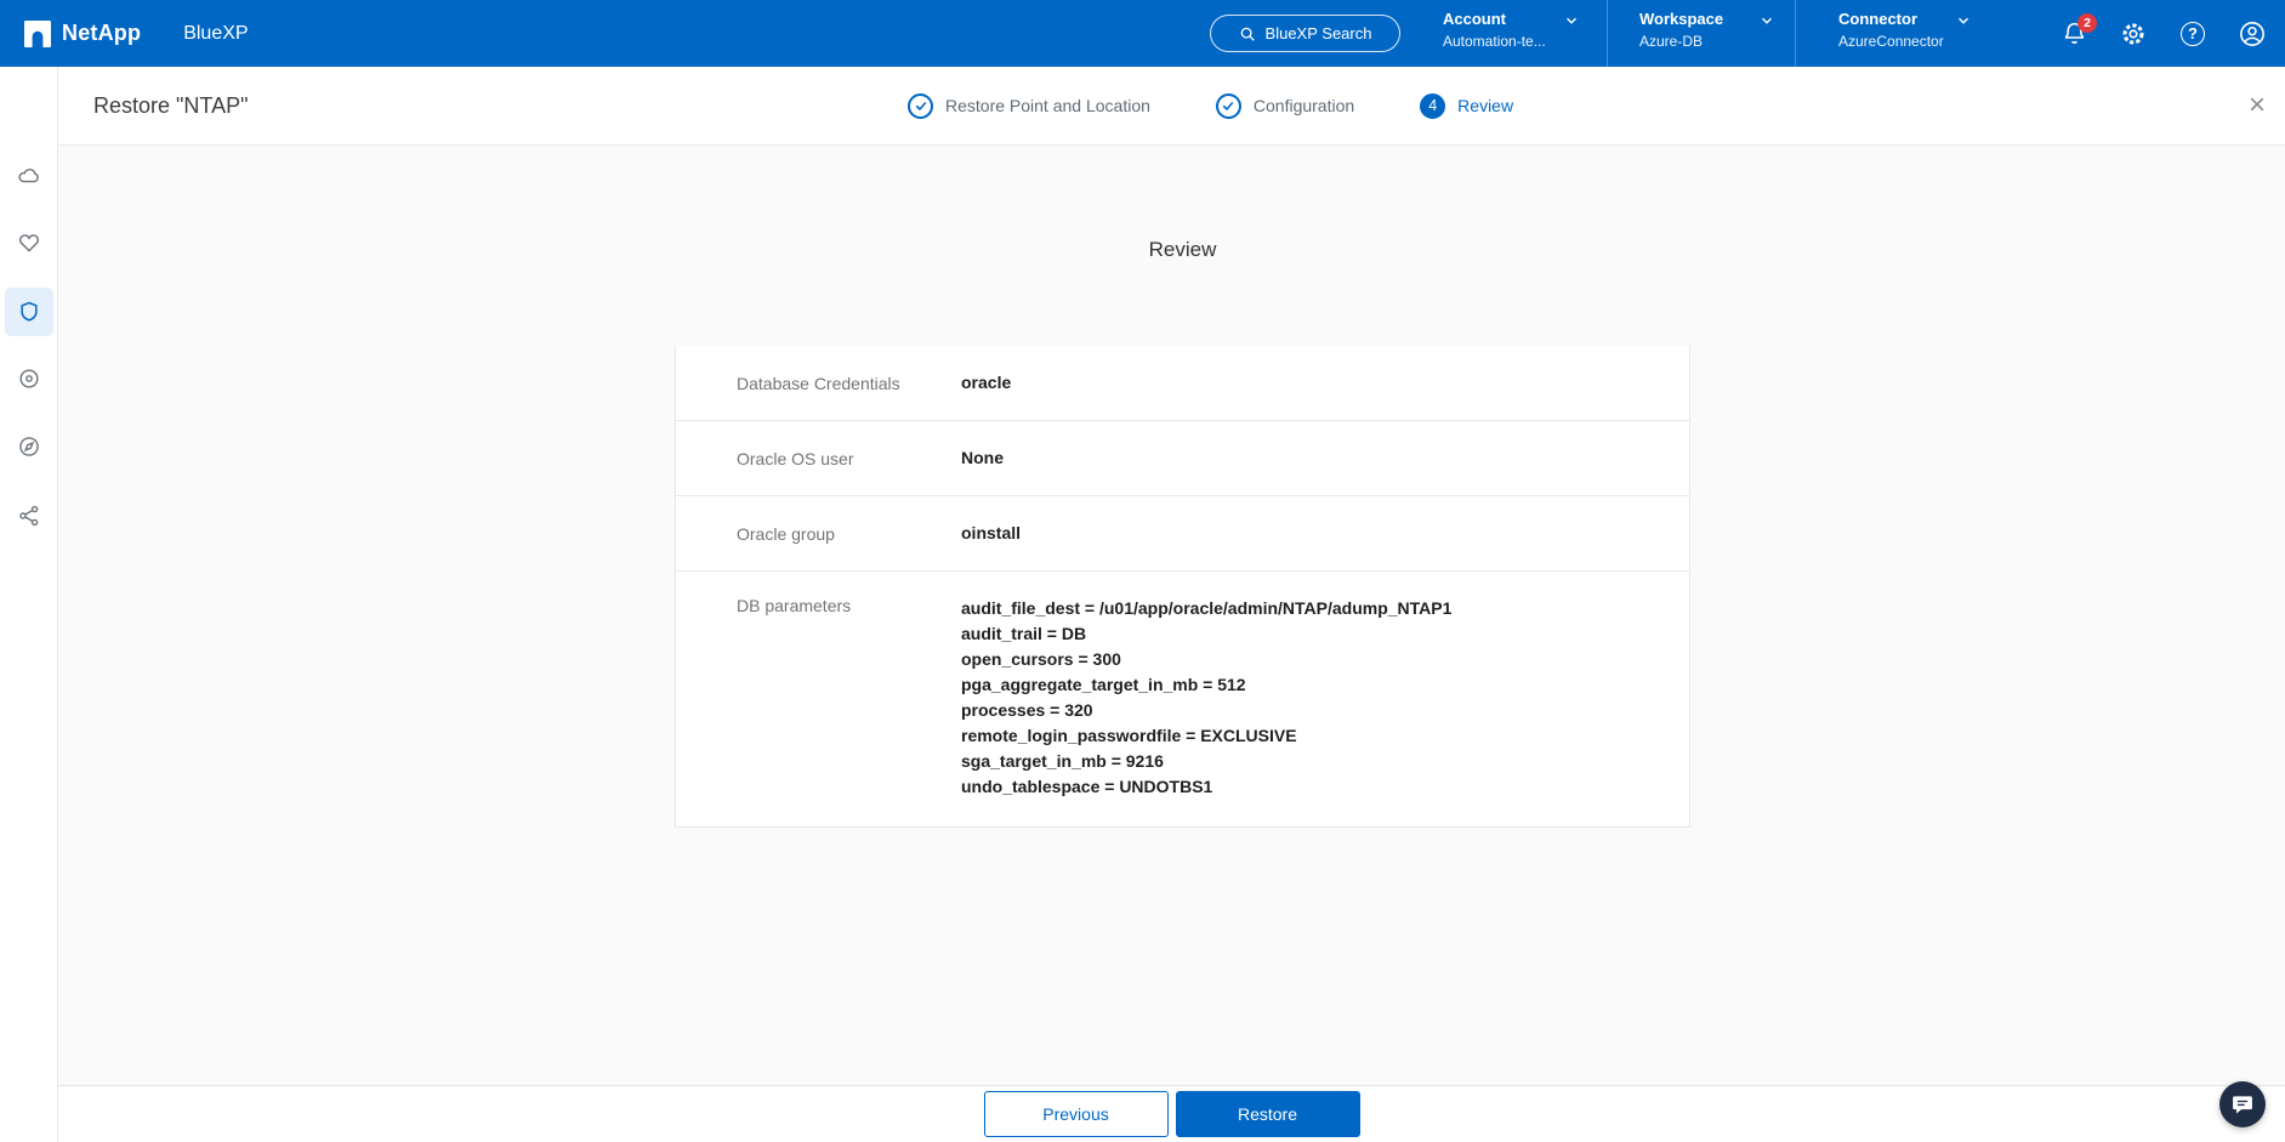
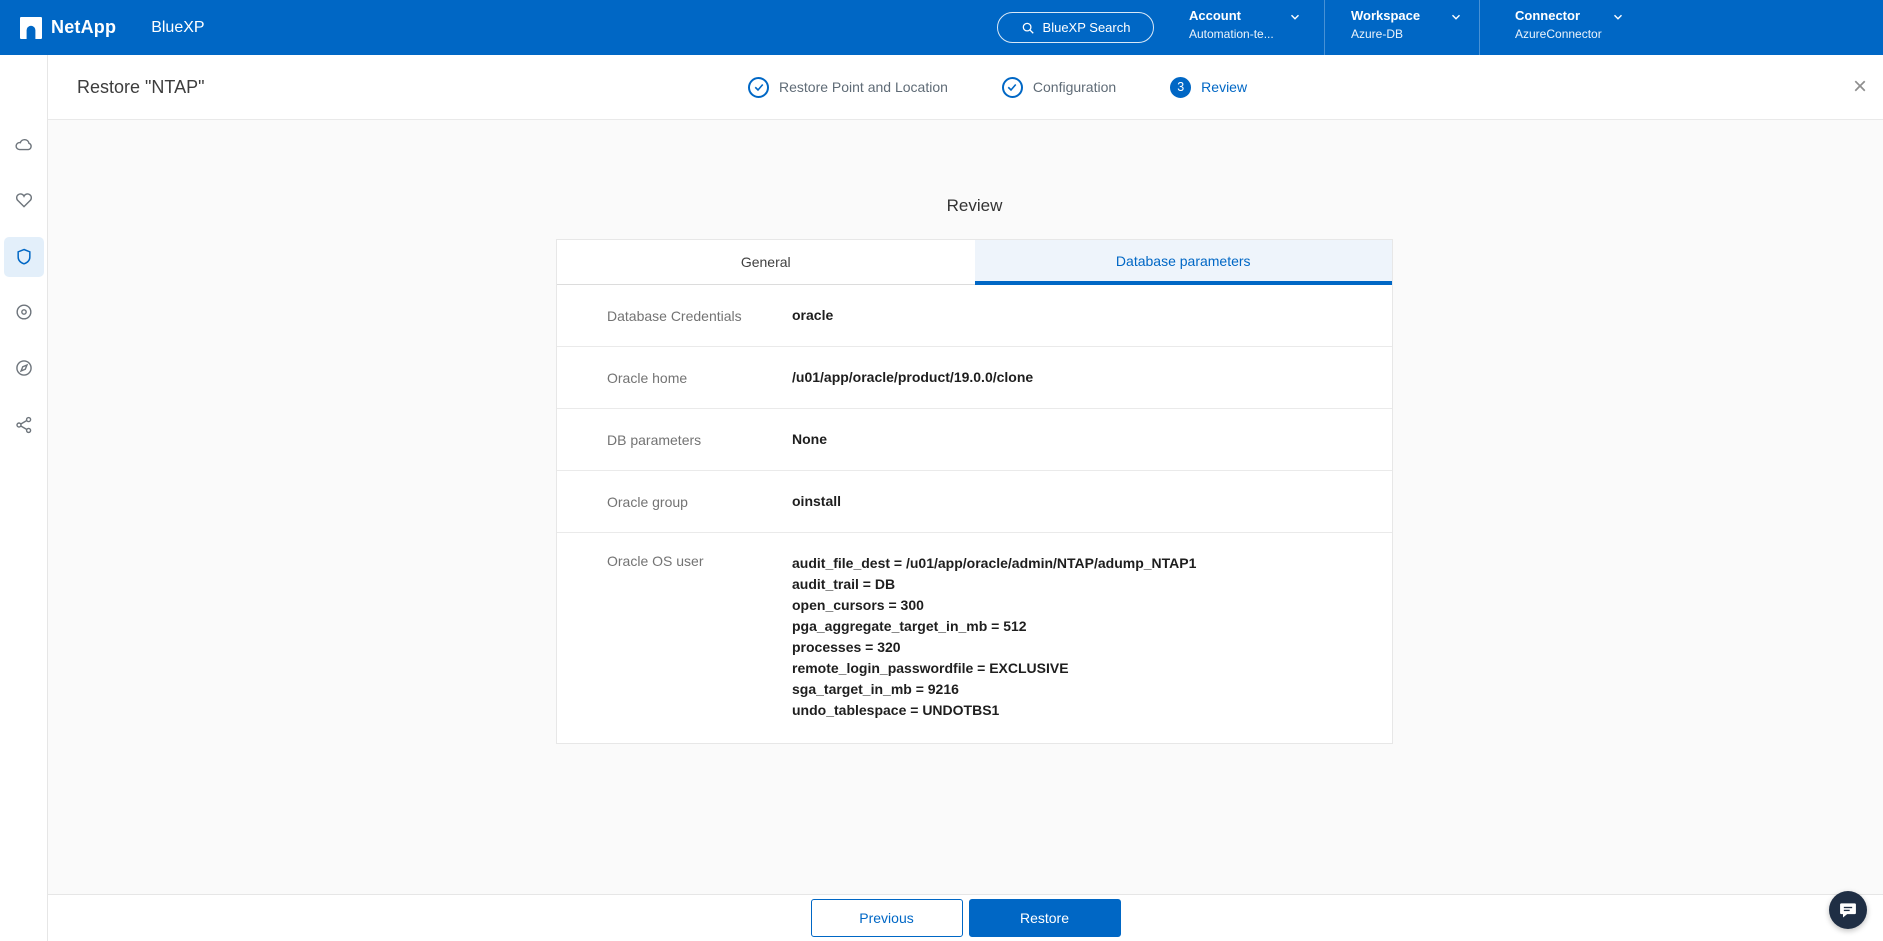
  NetApp
  BlueXP
  BlueXP Search
  Account
  Automation-te...
  Workspace
  Azure-DB
  Connector
  AzureConnector
- 2
- ?
  Restore "NTAP"
  Restore Point and Location
  Configuration
- 4
+ 3
  Review
  ×
  Review
+ General
+ Database parameters
  Database Credentials
  oracle
+ Oracle home
+ /u01/app/oracle/product/19.0.0/clone
- Oracle OS user
+ DB parameters
  None
  Oracle group
  oinstall
- DB parameters
+ Oracle OS user
  audit_file_dest = /u01/app/oracle/admin/NTAP/adump_NTAP1
  audit_trail = DB
  open_cursors = 300
  pga_aggregate_target_in_mb = 512
  processes = 320
  remote_login_passwordfile = EXCLUSIVE
  sga_target_in_mb = 9216
  undo_tablespace = UNDOTBS1
  Previous
  Restore
